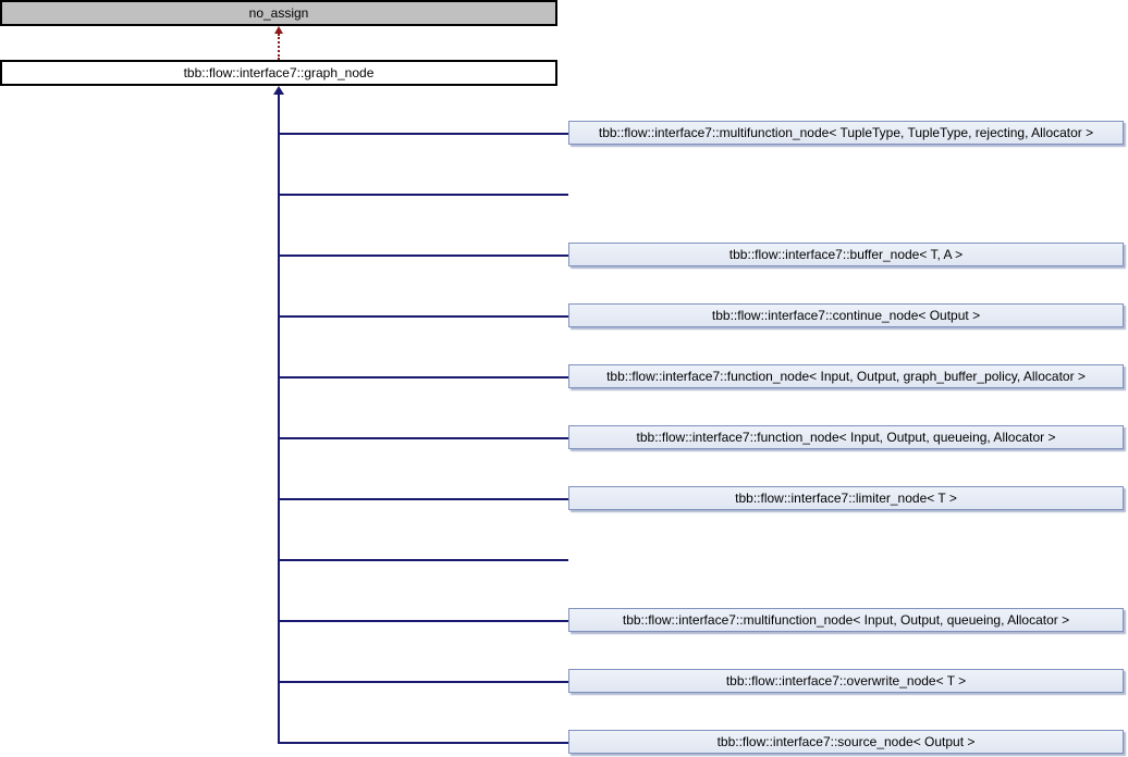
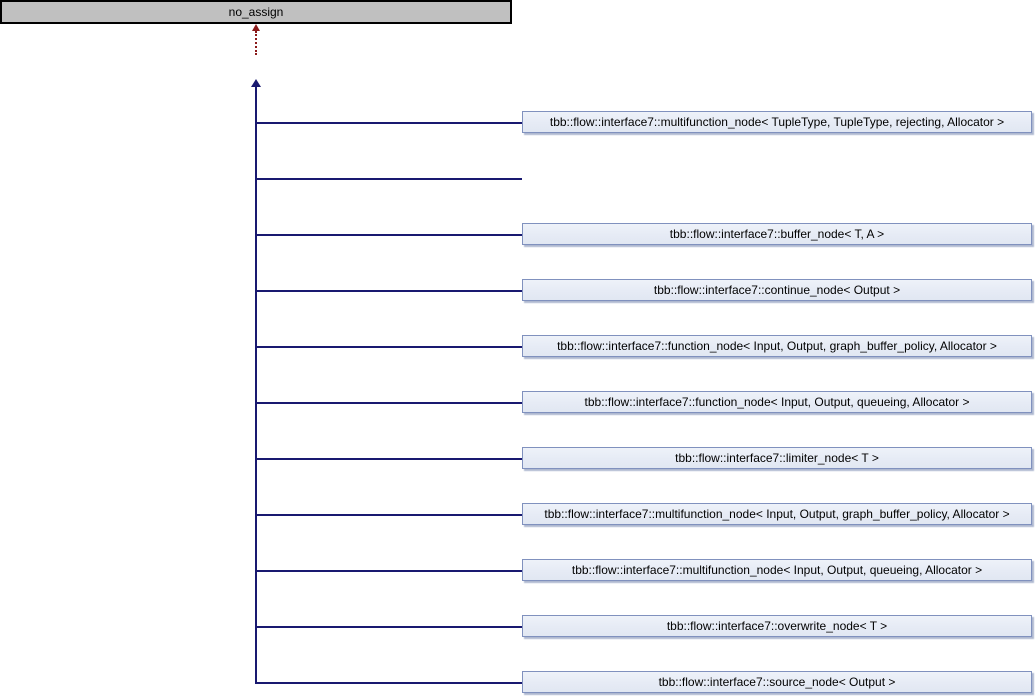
  no_assign
- tbb::flow::interface7::graph_node
  tbb::flow::interface7::multifunction_node< TupleType, TupleType, rejecting, Allocator >
  tbb::flow::interface7::buffer_node< T, A >
  tbb::flow::interface7::continue_node< Output >
  tbb::flow::interface7::function_node< Input, Output, graph_buffer_policy, Allocator >
  tbb::flow::interface7::function_node< Input, Output, queueing, Allocator >
  tbb::flow::interface7::limiter_node< T >
+ tbb::flow::interface7::multifunction_node< Input, Output, graph_buffer_policy, Allocator >
  tbb::flow::interface7::multifunction_node< Input, Output, queueing, Allocator >
  tbb::flow::interface7::overwrite_node< T >
  tbb::flow::interface7::source_node< Output >
